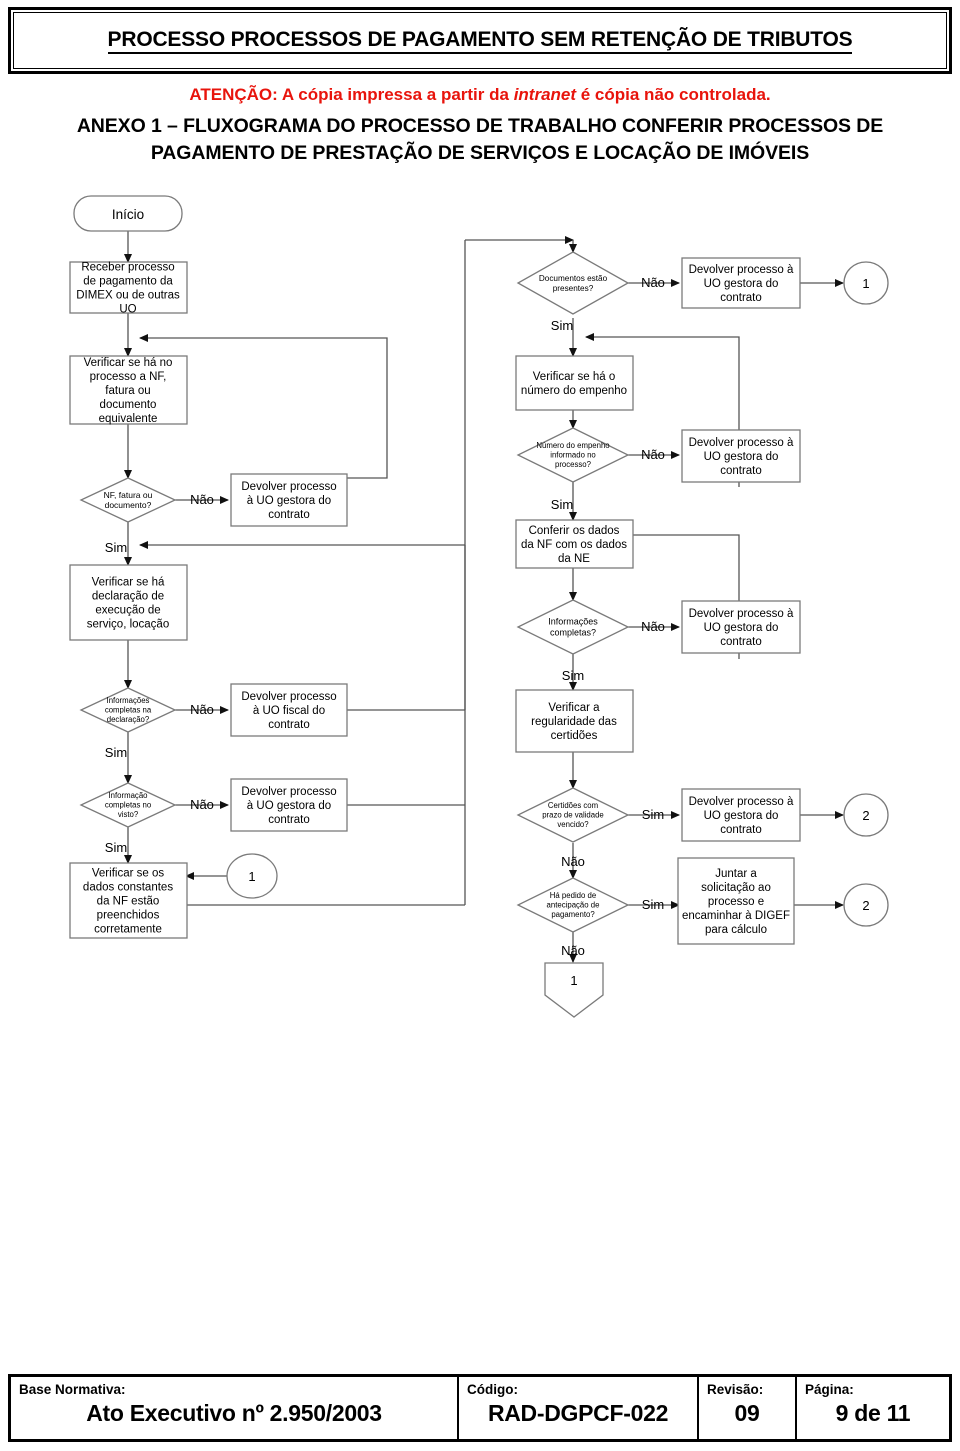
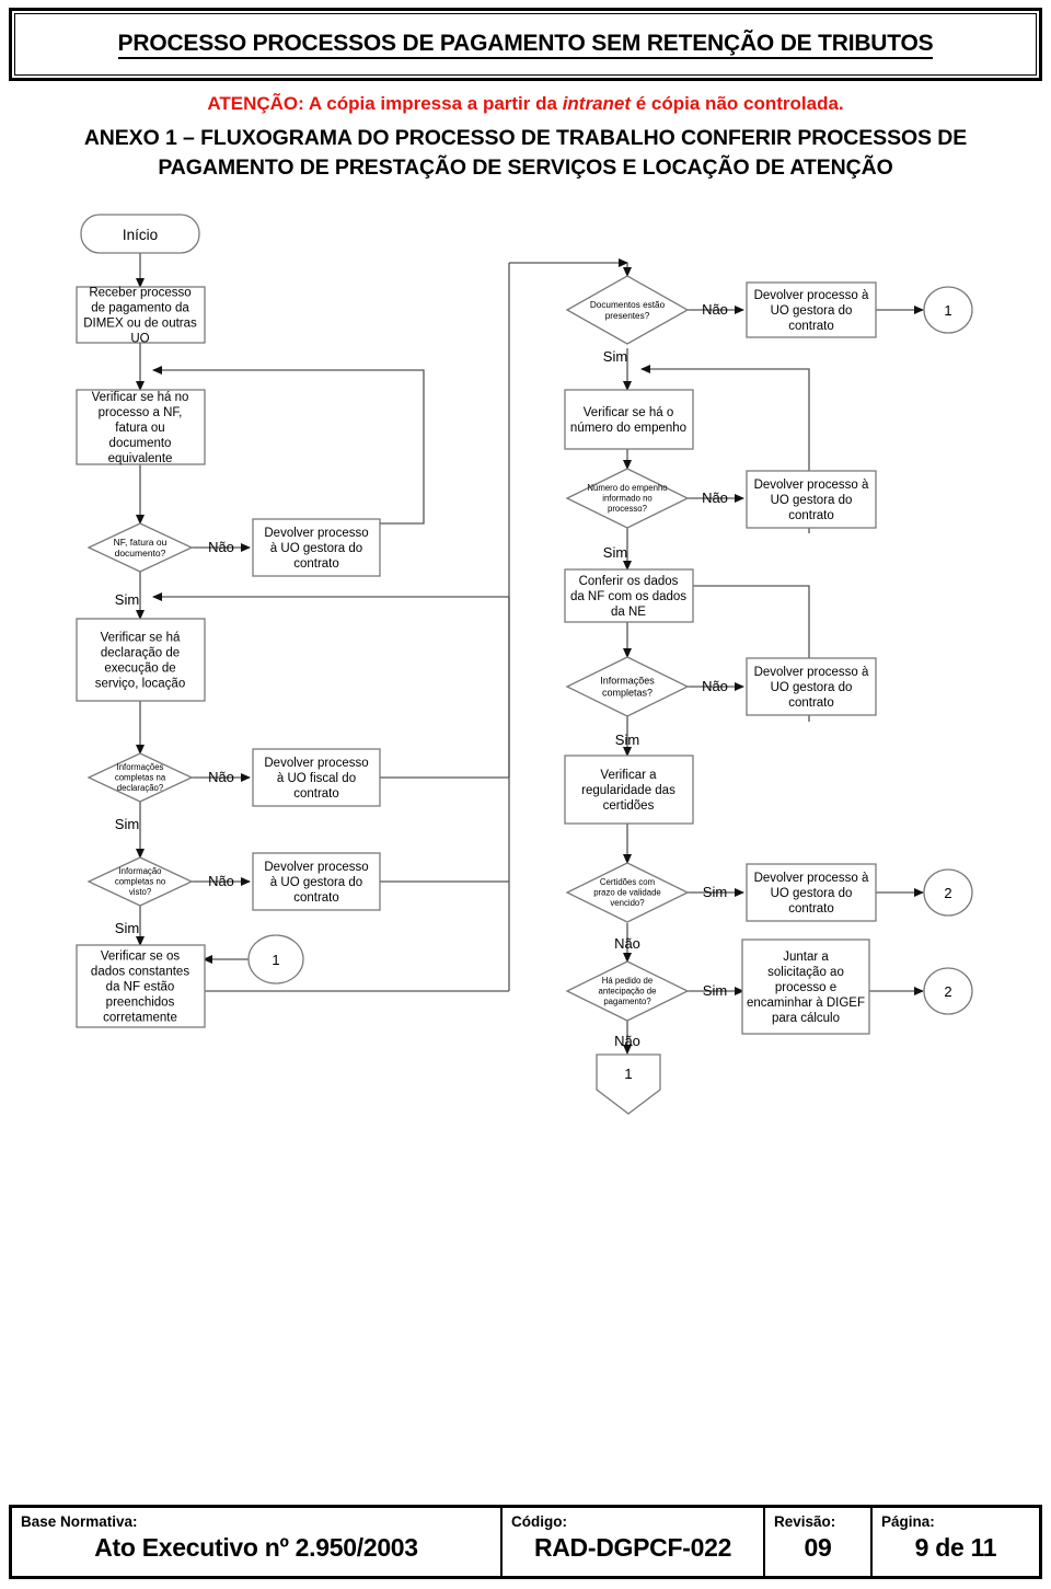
  PROCESSO PROCESSOS DE PAGAMENTO SEM RETENÇÃO DE TRIBUTOS
  ATENÇÃO: A cópia impressa a partir da intranet é cópia não controlada.
  ANEXO 1 – FLUXOGRAMA DO PROCESSO DE TRABALHO CONFERIR PROCESSOS DE
- PAGAMENTO DE PRESTAÇÃO DE SERVIÇOS E LOCAÇÃO DE IMÓVEIS
+ PAGAMENTO DE PRESTAÇÃO DE SERVIÇOS E LOCAÇÃO DE ATENÇÃO
  Início
  Receber processo de pagamento da DIMEX ou de outras UO
  Verificar se há no processo a NF, fatura ou documento equivalente
  NF, fatura ou documento?
  Devolver processo à UO gestora do contrato
  Verificar se há declaração de execução de serviço, locação
  Informações completas na declaração?
  Devolver processo à UO fiscal do contrato
  Informação completas no visto?
  Devolver processo à UO gestora do contrato
  Verificar se os dados constantes da NF estão preenchidos corretamente
  1
  Documentos estão presentes?
  Devolver processo à UO gestora do contrato
  1
  Verificar se há o número do empenho
  Número do empenho informado no processo?
  Devolver processo à UO gestora do contrato
  Conferir os dados da NF com os dados da NE
  Informações completas?
  Devolver processo à UO gestora do contrato
  Verificar a regularidade das certidões
  Certidões com prazo de validade vencido?
  Devolver processo à UO gestora do contrato
  2
  Há pedido de antecipação de pagamento?
  Juntar a solicitação ao processo e encaminhar à DIGEF para cálculo
  2
  1
  Não
  Sim
  Não
  Sim
  Não
  Sim
  Não
  Sim
  Não
  Sim
  Não
  Sim
  Sim
  Não
  Sim
  Não
  Base Normativa:
  Ato Executivo nº 2.950/2003
  Código:
  RAD-DGPCF-022
  Revisão:
  09
  Página:
  9 de 11
